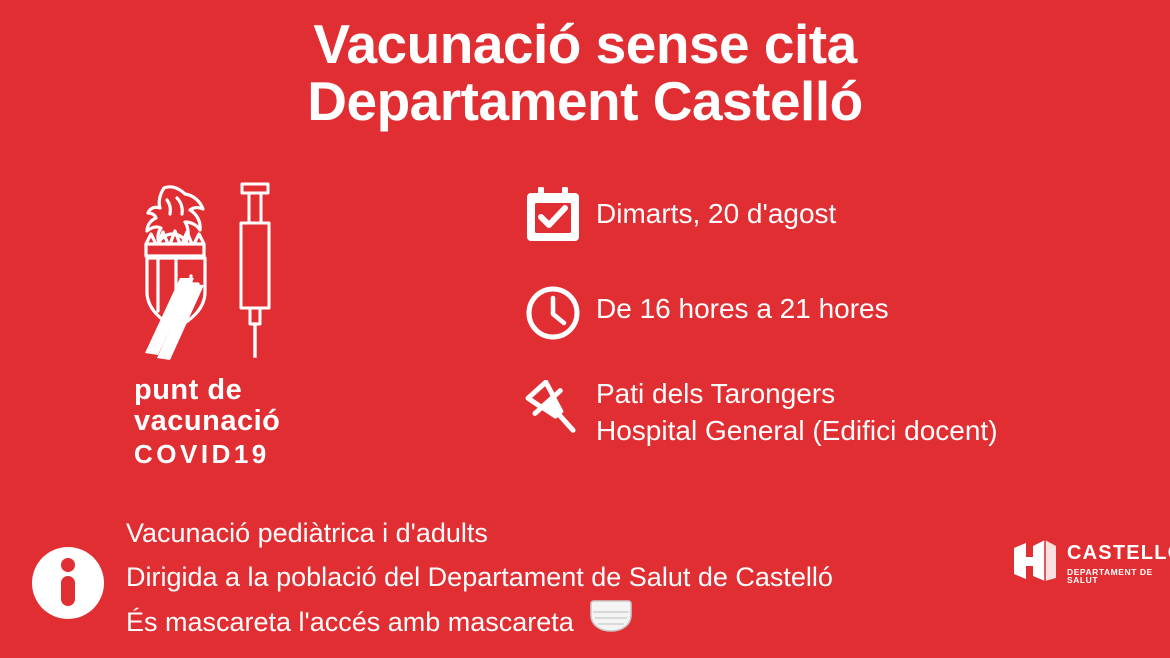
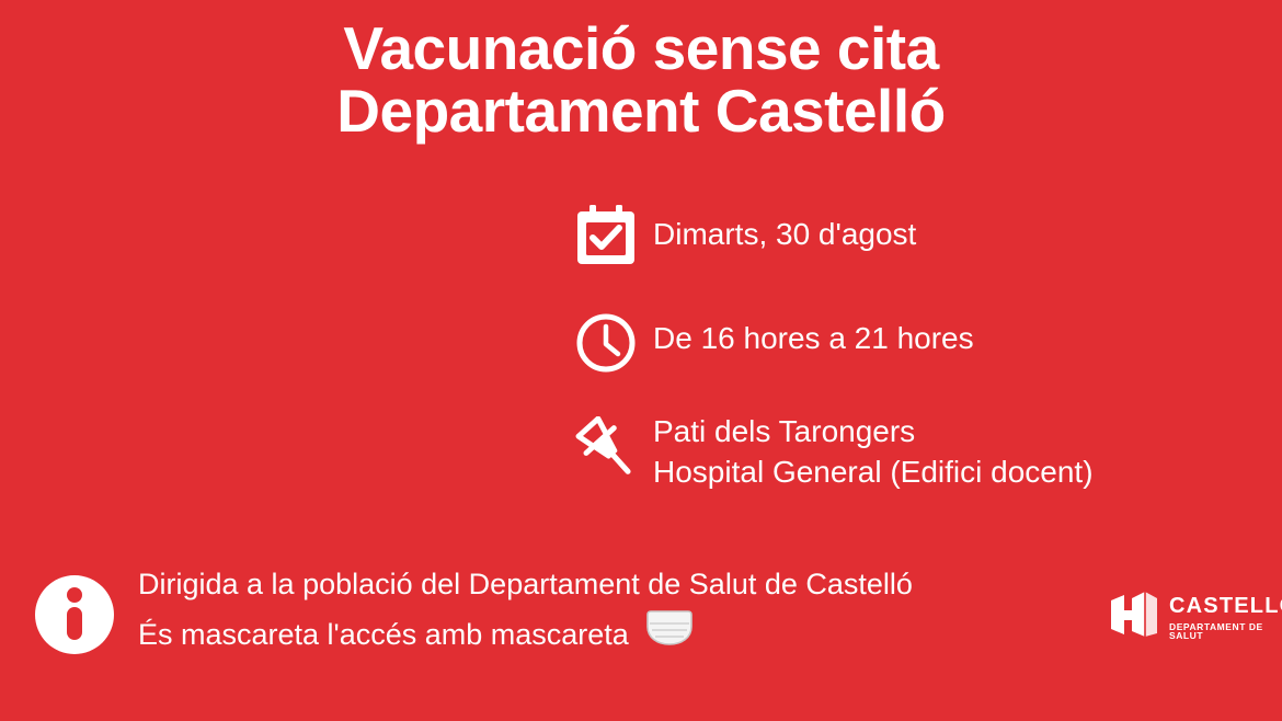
  Vacunació sense cita
  Departament Castelló
- punt de
- vacunació
- COVID19
- Dimarts, 20 d'agost
+ Dimarts, 30 d'agost
  De 16 hores a 21 hores
  Pati dels Tarongers
  Hospital General (Edifici docent)
- Vacunació pediàtrica i d'adults
  Dirigida a la població del Departament de Salut de Castelló
  És mascareta l'accés amb mascareta
  CASTELL
  DEPARTAMENT DE SALUT
